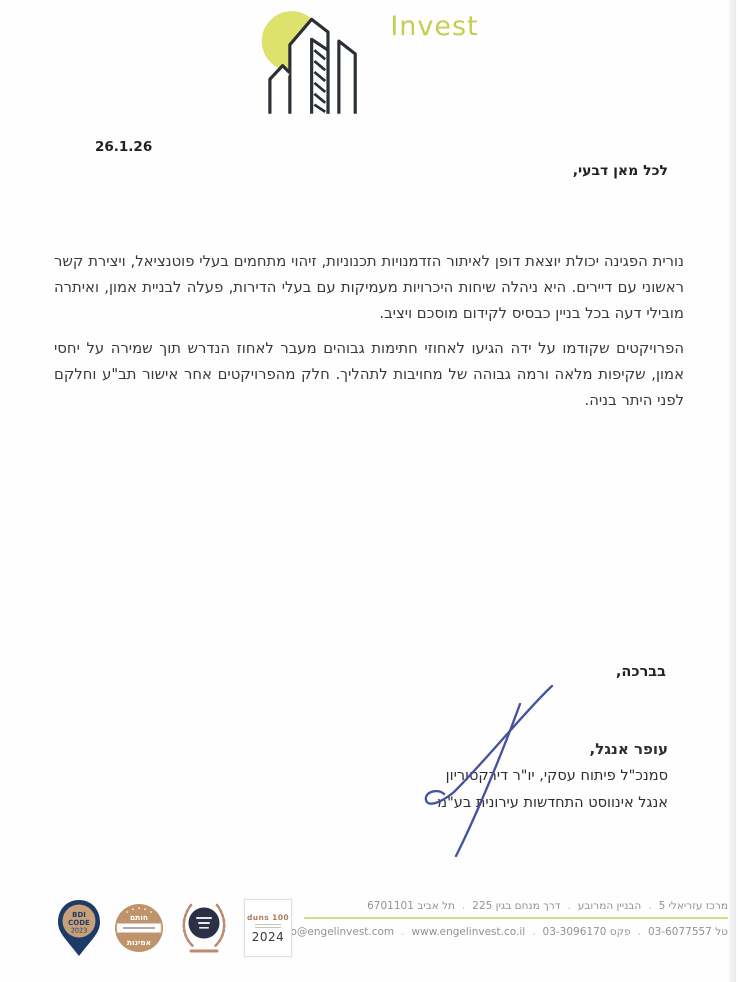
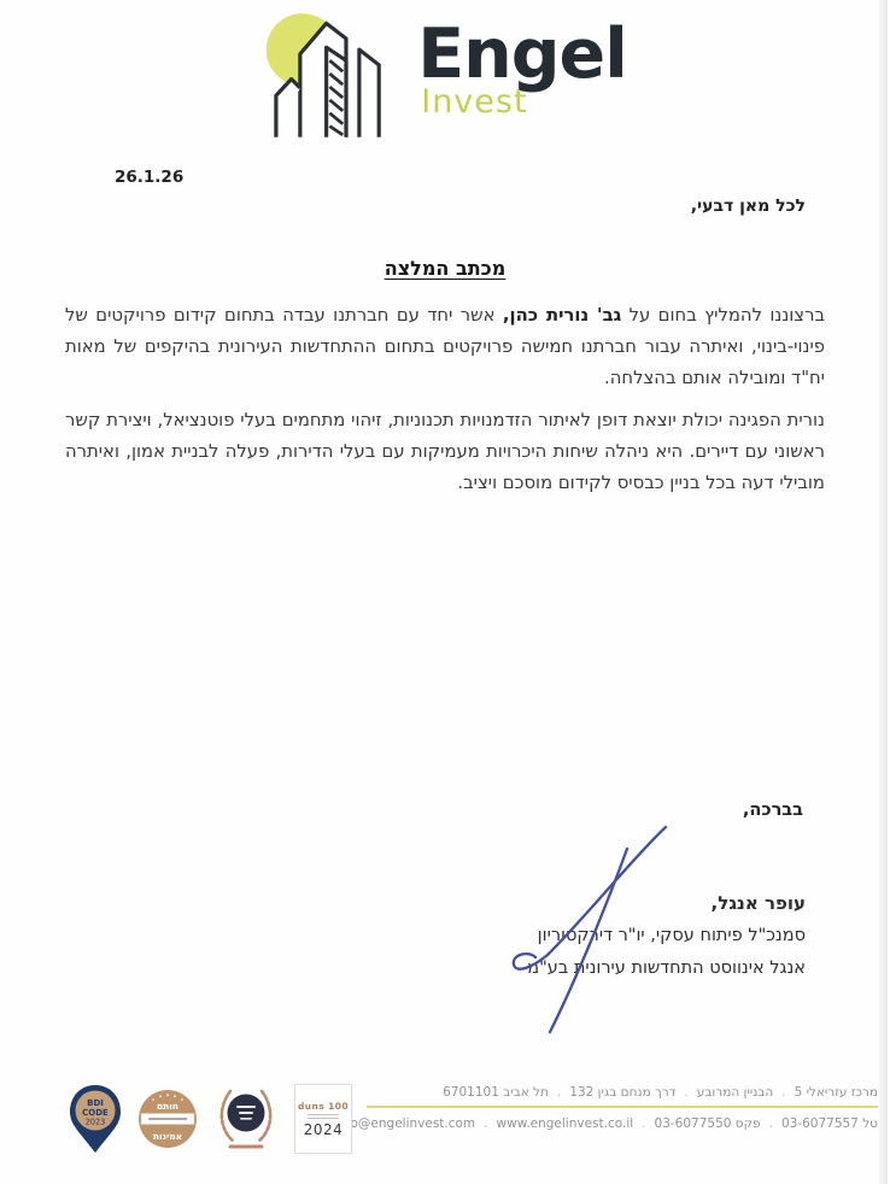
+ Engel
  Invest
  26.1.26
  לכל מאן דבעי,
+ מכתב המלצה
+ ברצוננו להמליץ בחום על גב' נורית כהן, אשר יחד עם חברתנו עבדה בתחום קידום פרויקטים של פינוי-בינוי, ואיתרה עבור חברתנו חמישה פרויקטים בתחום ההתחדשות העירונית בהיקפים של מאות יח"ד ומובילה אותם בהצלחה.
  נורית הפגינה יכולת יוצאת דופן לאיתור הזדמנויות תכנוניות, זיהוי מתחמים בעלי פוטנציאל, ויצירת קשר ראשוני עם דיירים. היא ניהלה שיחות היכרויות מעמיקות עם בעלי הדירות, פעלה לבניית אמון, ואיתרה מובילי דעה בכל בניין כבסיס לקידום מוסכם ויציב.
- הפרויקטים שקודמו על ידה הגיעו לאחוזי חתימות גבוהים מעבר לאחוז הנדרש תוך שמירה על יחסי אמון, שקיפות מלאה ורמה גבוהה של מחויבות לתהליך. חלק מהפרויקטים אחר אישור תב"ע וחלקם לפני היתר בניה.
  בברכה,
  עופר אנגל,
  סמנכ"ל פיתוח עסקי, יו"ר דיקטוריון
  אנגל אינווסט התחדשות עירוני בע"מ
  מרכז עזריאלי 5
  .
  הבניין המרובע
  .
- דרך מנחם בגין 225
+ דרך מנחם בגין 132
  .
  תל אביב 6701101
  טל 03-6077557
  .
- פקס 03-3096170
+ פקס 03-6077550
  .
  www.engelinvest.co.il
  .
  o@engelinvest.com
  BDI
  CODE
  2023
  חותם
  אמינות
  duns 100
  2024
